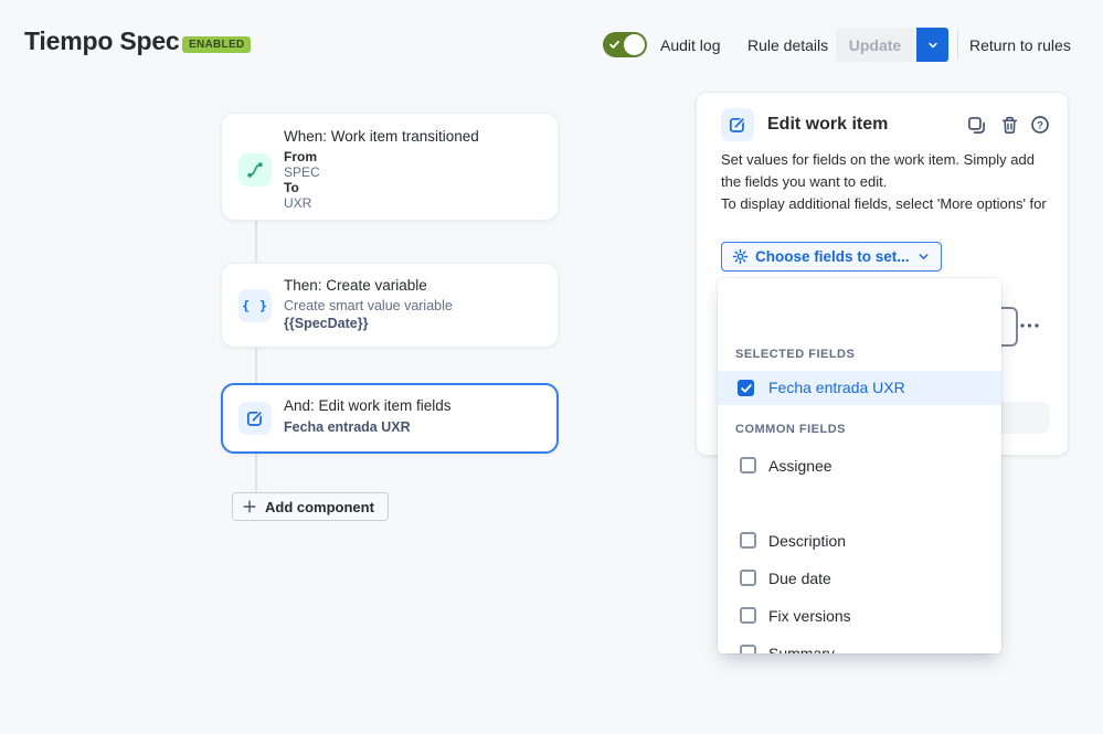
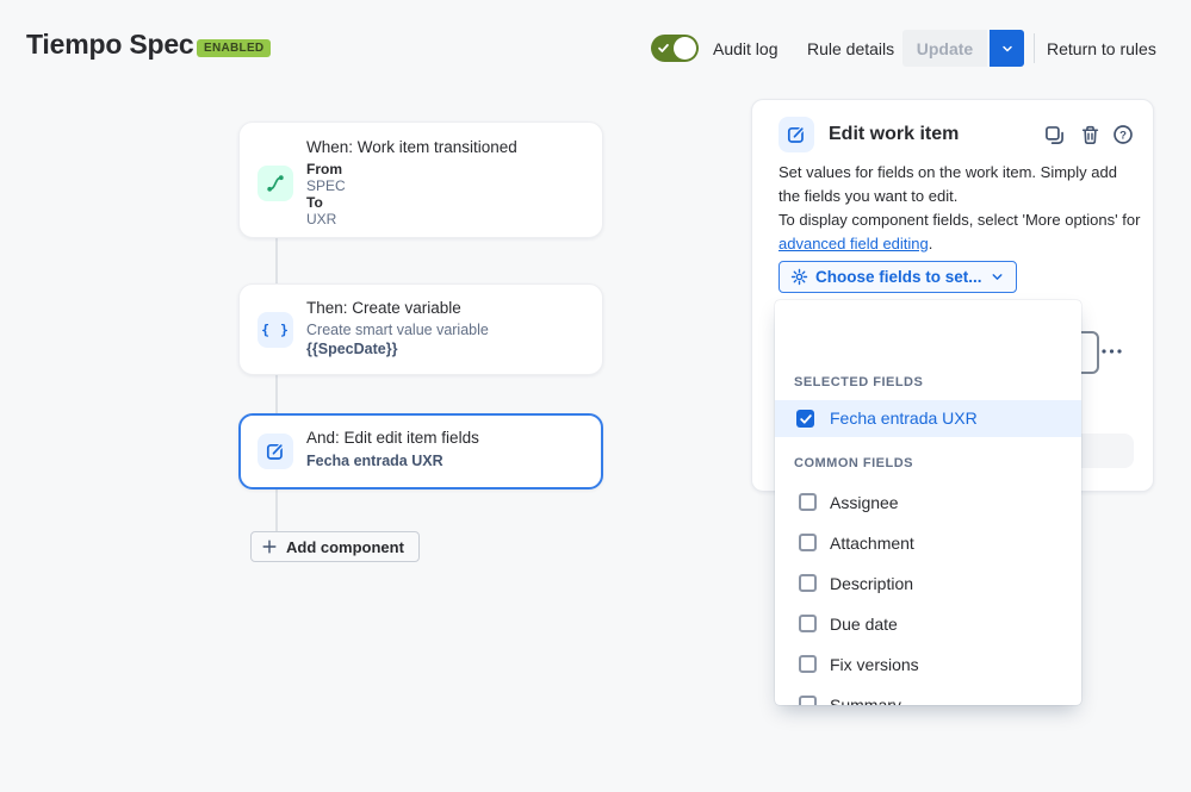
  Tiempo Spec
  ENABLED
  Audit log
  Rule details
  Update
  Return to rules
  When: Work item transitioned
  From
  SPEC
  To
  UXR
  { }
  Then: Create variable
  Create smart value variable
  {{SpecDate}}
- And: Edit work item fields
+ And: Edit edit item fields
  Fecha entrada UXR
  Add component
  Edit work item
  ?
  Set values for fields on the work item. Simply add
  the fields you want to edit.
- To display additional fields, select 'More options' for
+ To display component fields, select 'More options' for
+ advanced field editing.
  Choose fields to set...
  SELECTED FIELDS
  Fecha entrada UXR
  COMMON FIELDS
  Assignee
+ Attachment
  Description
  Due date
  Fix versions
